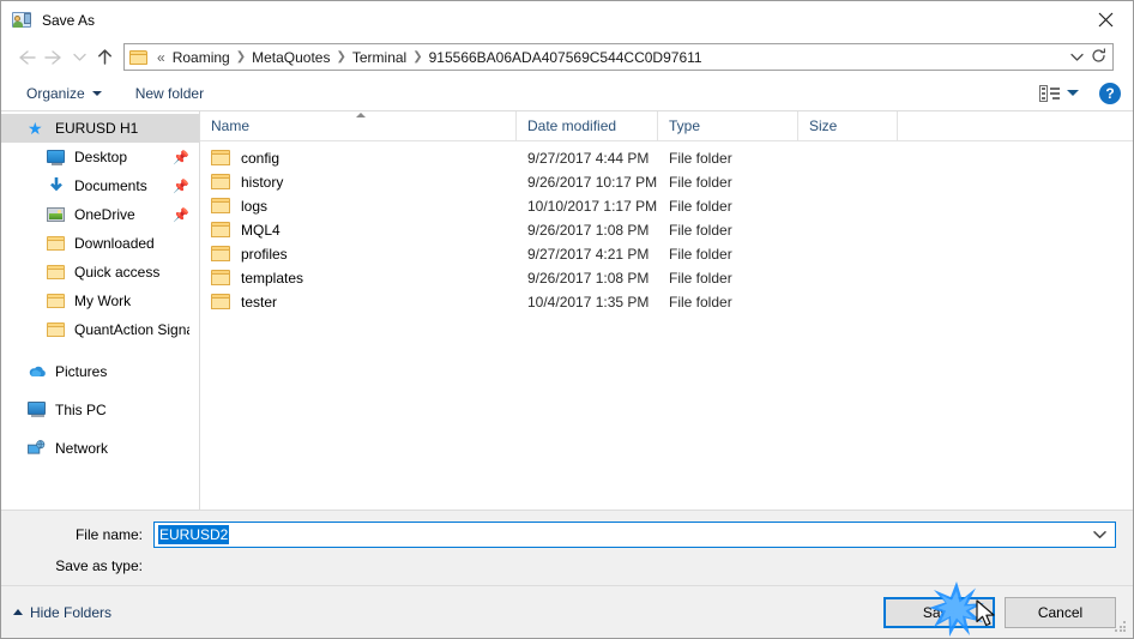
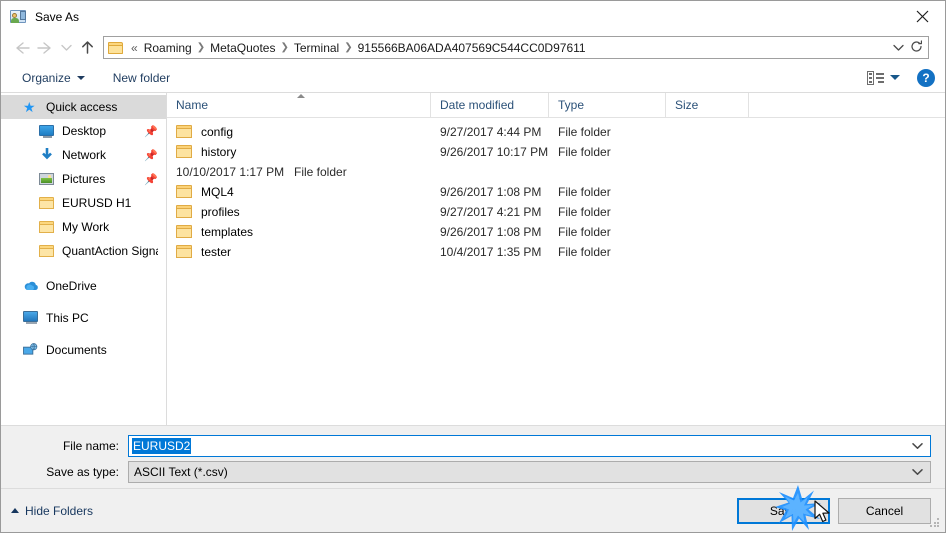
  Save As
  «
  Roaming
  ❯
  MetaQuotes
  ❯
  Terminal
  ❯
  915566BA06ADA407569C544CC0D97611
  Organize
  New folder
  ?
  ★
- EURUSD H1
+ Quick access
  Desktop
  📌
- Documents
+ Network
  📌
- OneDrive
+ Pictures
  📌
- Downloaded
- Quick access
+ EURUSD H1
  My Work
  QuantAction Sign
- Pictures
+ OneDrive
  This PC
- Network
+ Documents
  Name
  Date modified
  Type
  Size
  config
  9/27/2017 4:44 PM
  File folder
  history
  9/26/2017 10:17 PM
  File folder
- logs
  10/10/2017 1:17 PM
  File folder
  MQL4
  9/26/2017 1:08 PM
  File folder
  profiles
  9/27/2017 4:21 PM
  File folder
  templates
  9/26/2017 1:08 PM
  File folder
  tester
  10/4/2017 1:35 PM
  File folder
  File name:
  EURUSD2
  Save as type:
+ ASCII Text (*.csv)
  Hide Folders
  Cancel
